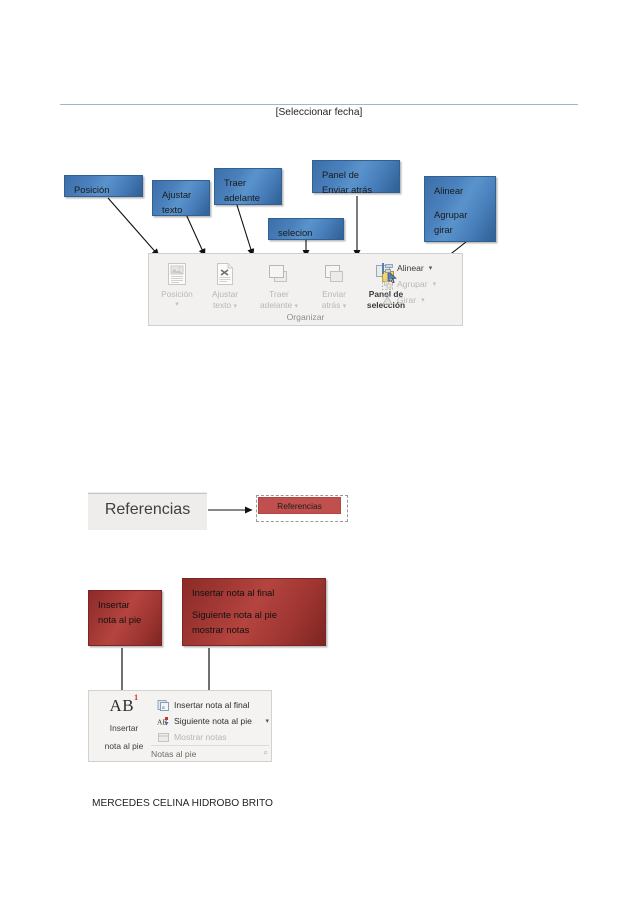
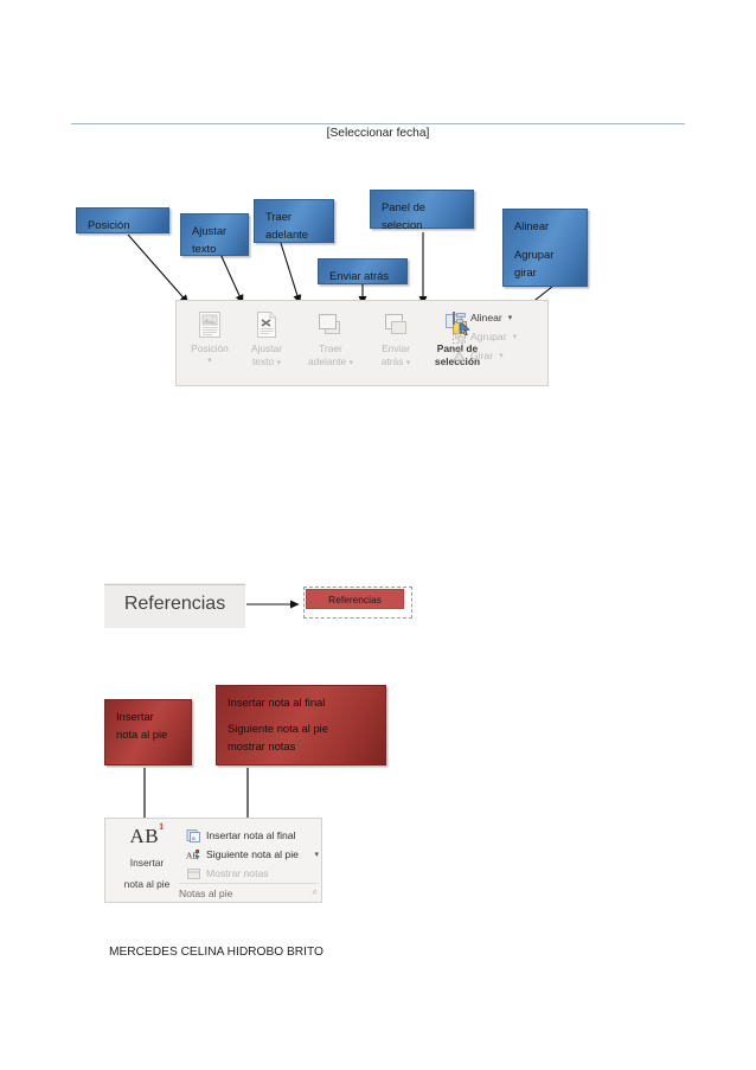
  [Seleccionar fecha]
  Posición
  Ajustar
  texto
  Traer
  adelante
- selecion
+ Enviar atrás
  Panel de
- Enviar atrás
+ selecion
  Alinear
  Agrupar
  girar
  Posición
  Ajustar
  texto
  Traer
  adelante
  Enviar
  atrás
  Panel de
  selección
  Alinear
  Agrupar
  Girar
- Organizar
  Referencias
  Referencias
  Insertar
  nota al pie
  Insertar nota al final
  Siguiente nota al pie
  mostrar notas
  AB1
  Insertar
  nota al pie
  Insertar nota al final
  Siguiente nota al pie
  Mostrar notas
  Notas al pie
  ⌕
  MERCEDES CELINA HIDROBO BRITO
